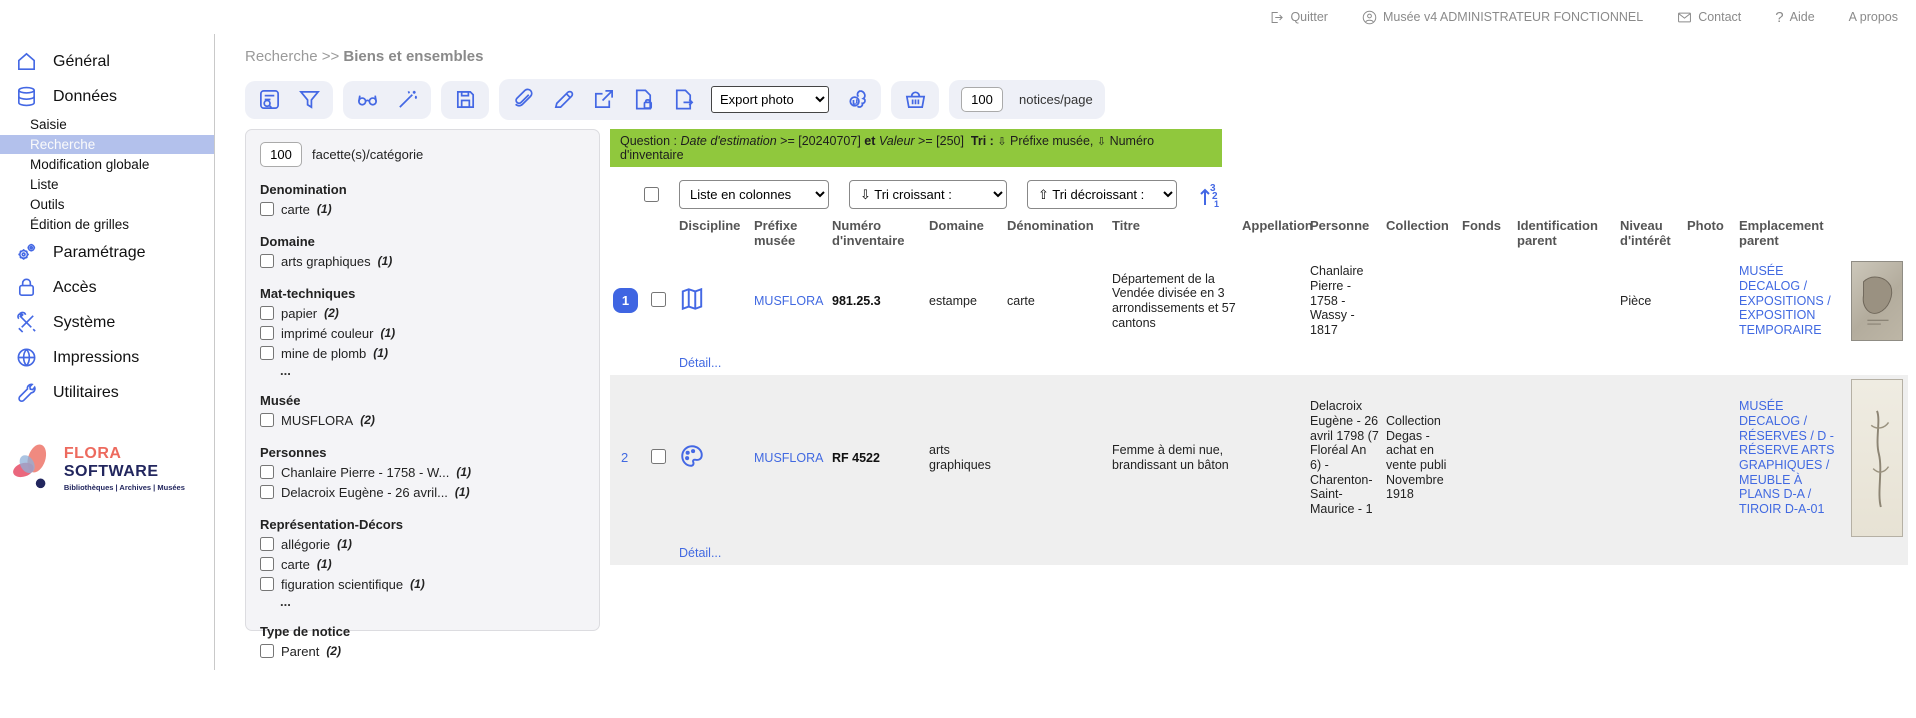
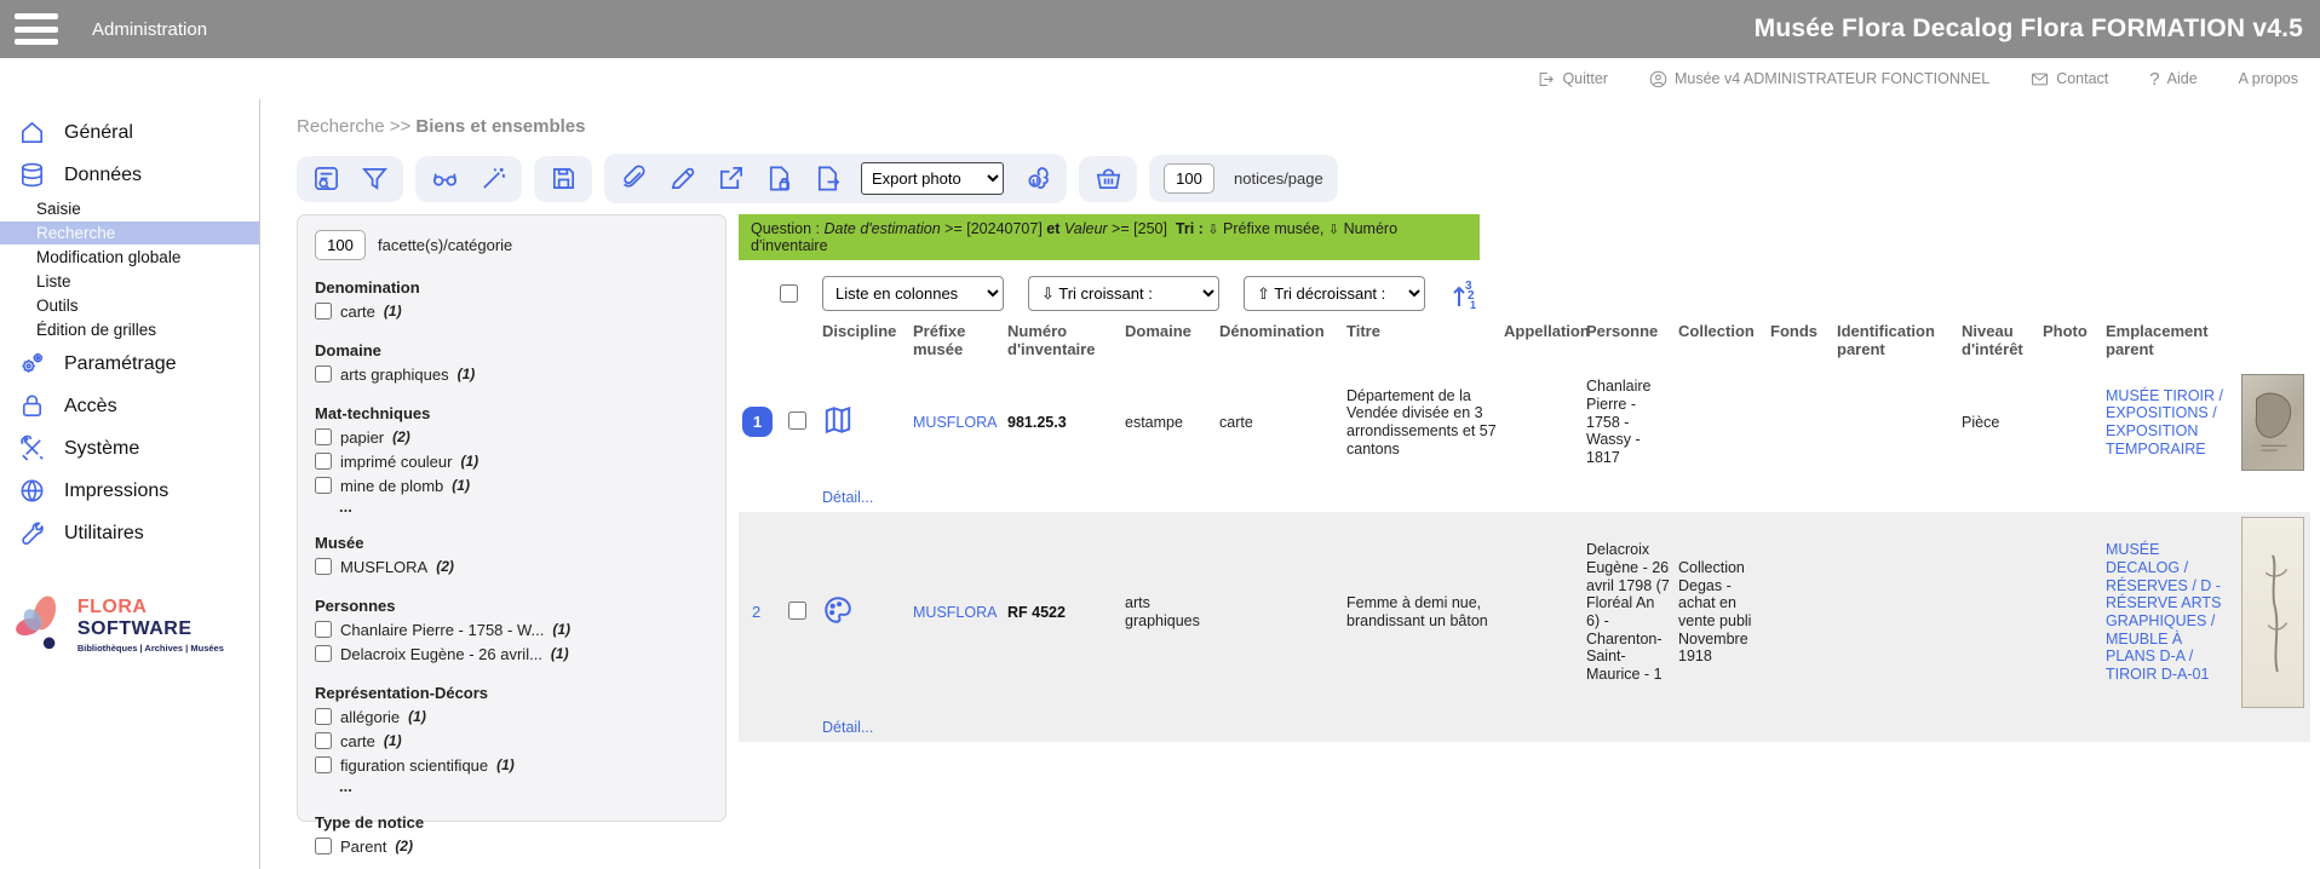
+ Administration
+ Musée Flora Decalog Flora FORMATION v4.5
  Quitter
  Musée v4 ADMINISTRATEUR FONCTIONNEL
  Contact
  ?
  Aide
  A propos
  Général
  Données
  Saisie
  Recherche
  Modification globale
  Liste
  Outils
  Édition de grilles
  Paramétrage
  Accès
  Système
  Impressions
  Utilitaires
  FLORA SOFTWARE
  Bibliothèques | Archives | Musées
  Recherche >> Biens et ensembles
  Export photo
  100
  notices/page
  100
  facette(s)/catégorie
  Denomination
  carte
  (1)
  Domaine
  arts graphiques
  (1)
  Mat-techniques
  papier
  (2)
  imprimé couleur
  (1)
  mine de plomb
  (1)
  ...
  Musée
  MUSFLORA
  (2)
  Personnes
  Chanlaire Pierre - 1758 - W...
  (1)
  Delacroix Eugène - 26 avril...
  (1)
  Représentation-Décors
  allégorie
  (1)
  carte
  (1)
  figuration scientifique
  (1)
  ...
  Type de notice
  Parent
  (2)
  Question : Date d'estimation >= [20240707] et Valeur >= [250] Tri : ⇩ Préfixe musée, ⇩ Numéro d'inventaire
  Liste en colonnes
  ⇩ Tri croissant :
  ⇧ Tri décroissant :
  3
  2
  1
  		Discipline	Préfixe musée	Numéro d'inventaire	Domaine	Dénomination	Titre	Appellation	Personne	Collection	Fonds	Identification parent	Niveau d'intérêt	Photo	Emplacement parent
- 1			MUSFLORA	981.25.3	estampe	carte	Département de la Vendée divisée en 3 arrondissements et 57 cantons		Chanlaire Pierre - 1758 - Wassy - 1817				Pièce		MUSÉE DECALOG / EXPOSITIONS / EXPOSITION TEMPORAIRE
+ 1			MUSFLORA	981.25.3	estampe	carte	Département de la Vendée divisée en 3 arrondissements et 57 cantons		Chanlaire Pierre - 1758 - Wassy - 1817				Pièce		MUSÉE TIROIR / EXPOSITIONS / EXPOSITION TEMPORAIRE
  		Détail...
  2			MUSFLORA	RF 4522	arts graphiques		Femme à demi nue, brandissant un bâton		Delacroix Eugène - 26 avril 1798 (7 Floréal An 6) - Charenton-Saint-Maurice - 1	Collection Degas - achat en vente publi Novembre 1918					MUSÉE DECALOG / RÉSERVES / D - RÉSERVE ARTS GRAPHIQUES / MEUBLE À PLANS D-A / TIROIR D-A-01
  		Détail...
